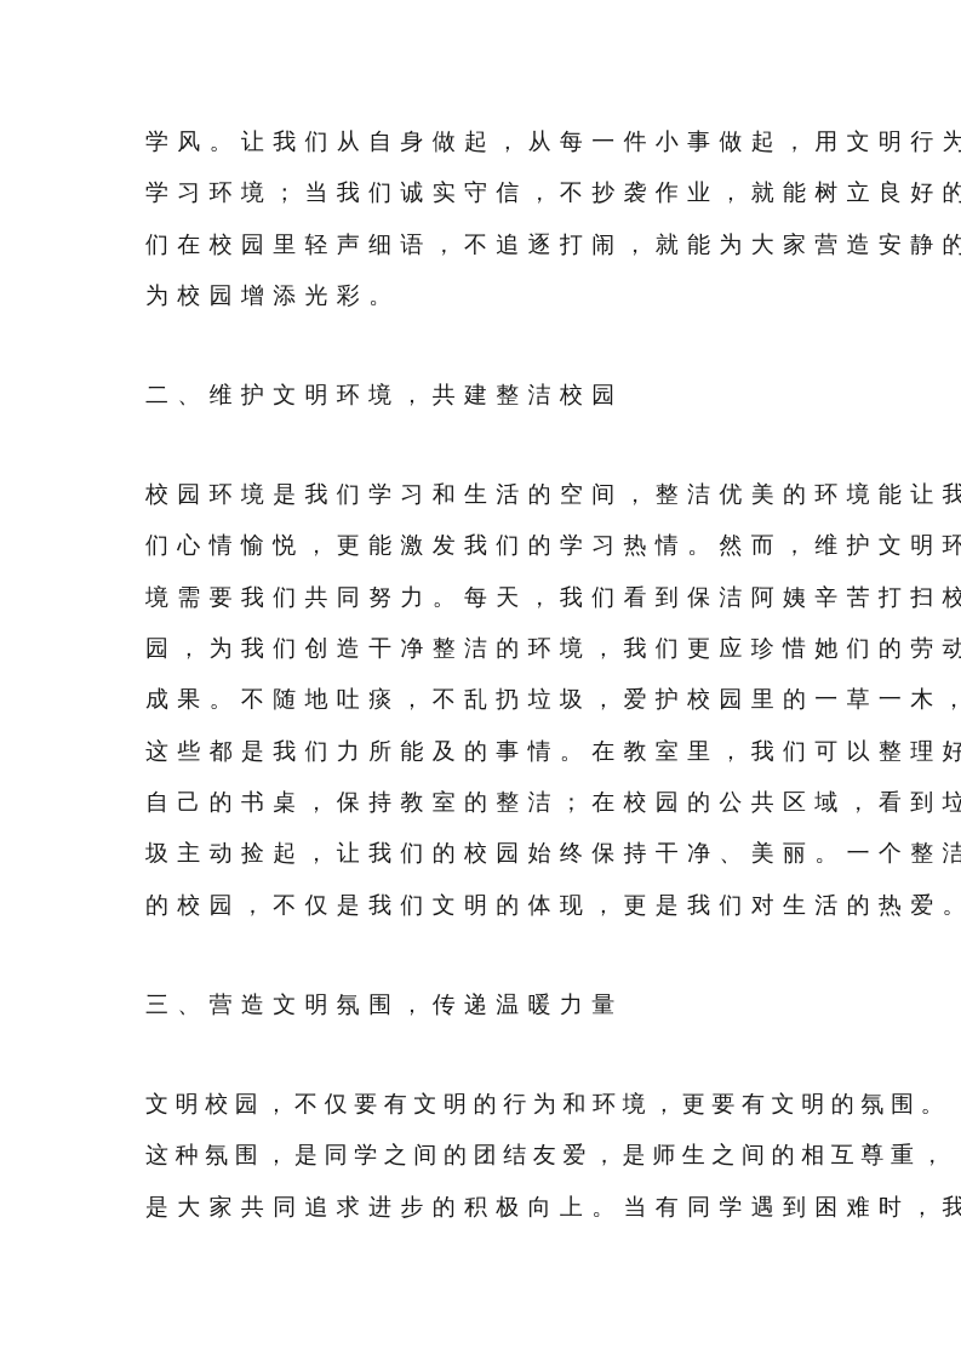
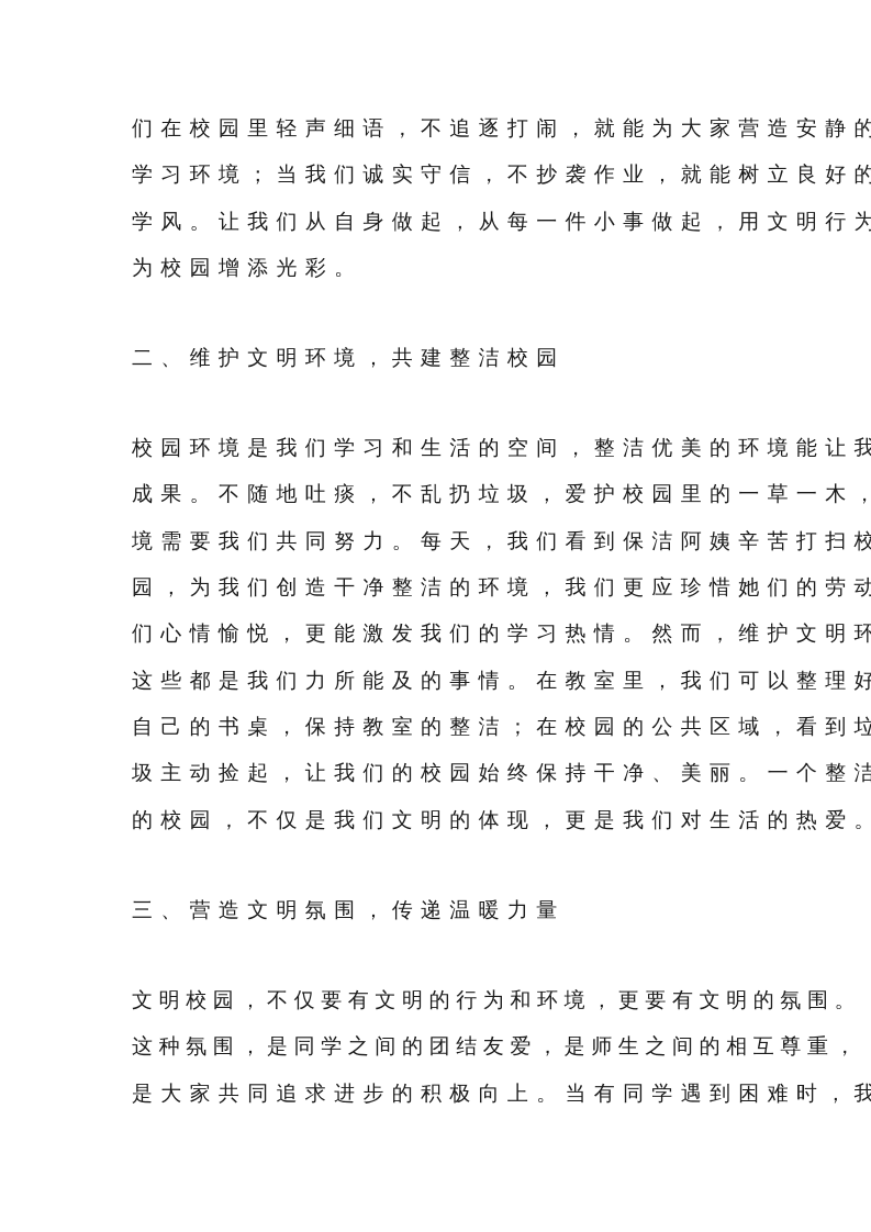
- 学风。让我们从自身做起，从每一件小事做起，用文明行为
+ 们在校园里轻声细语，不追逐打闹，就能为大家营造安静的
  学习环境；当我们诚实守信，不抄袭作业，就能树立良好的
- 们在校园里轻声细语，不追逐打闹，就能为大家营造安静的
+ 学风。让我们从自身做起，从每一件小事做起，用文明行为
  为校园增添光彩。
  二、维护文明环境，共建整洁校园
  校园环境是我们学习和生活的空间，整洁优美的环境能让我
- 们心情愉悦，更能激发我们的学习热情。然而，维护文明环
+ 成果。不随地吐痰，不乱扔垃圾，爱护校园里的一草一木，
  境需要我们共同努力。每天，我们看到保洁阿姨辛苦打扫校
  园，为我们创造干净整洁的环境，我们更应珍惜她们的劳动
- 成果。不随地吐痰，不乱扔垃圾，爱护校园里的一草一木，
+ 们心情愉悦，更能激发我们的学习热情。然而，维护文明环
  这些都是我们力所能及的事情。在教室里，我们可以整理好
  自己的书桌，保持教室的整洁；在校园的公共区域，看到垃
  圾主动捡起，让我们的校园始终保持干净、美丽。一个整洁
  的校园，不仅是我们文明的体现，更是我们对生活的热爱。
  三、营造文明氛围，传递温暖力量
  文明校园，不仅要有文明的行为和环境，更要有文明的氛围。
  这种氛围，是同学之间的团结友爱，是师生之间的相互尊重，
  是大家共同追求进步的积极向上。当有同学遇到困难时，我
